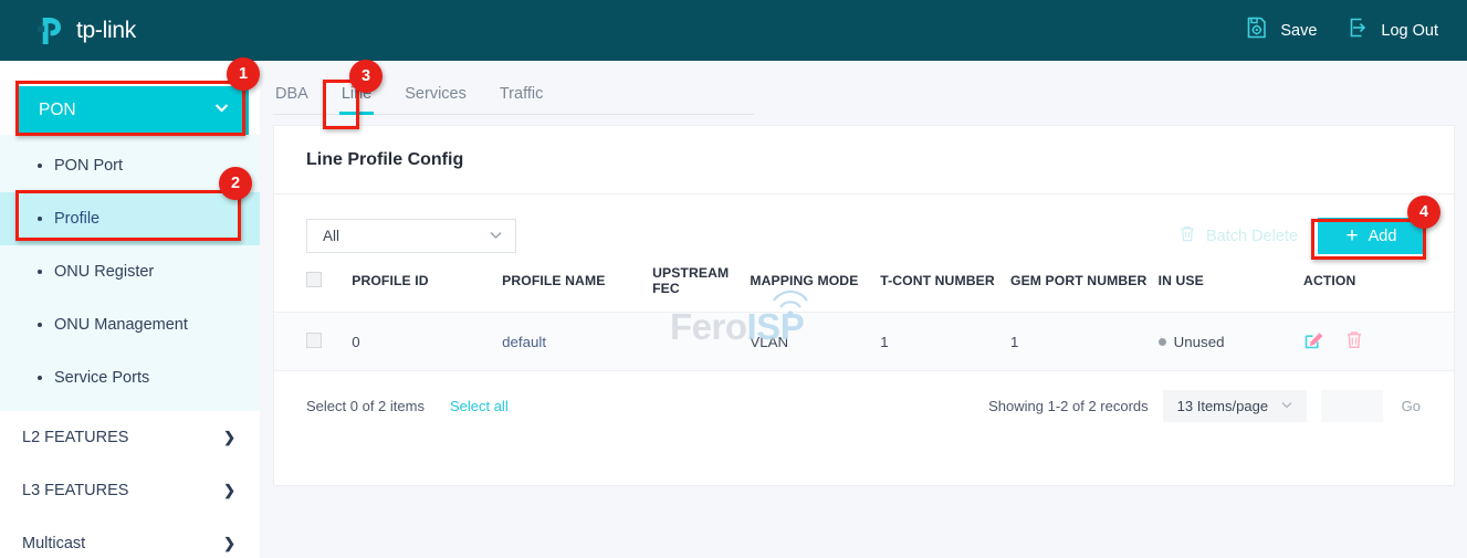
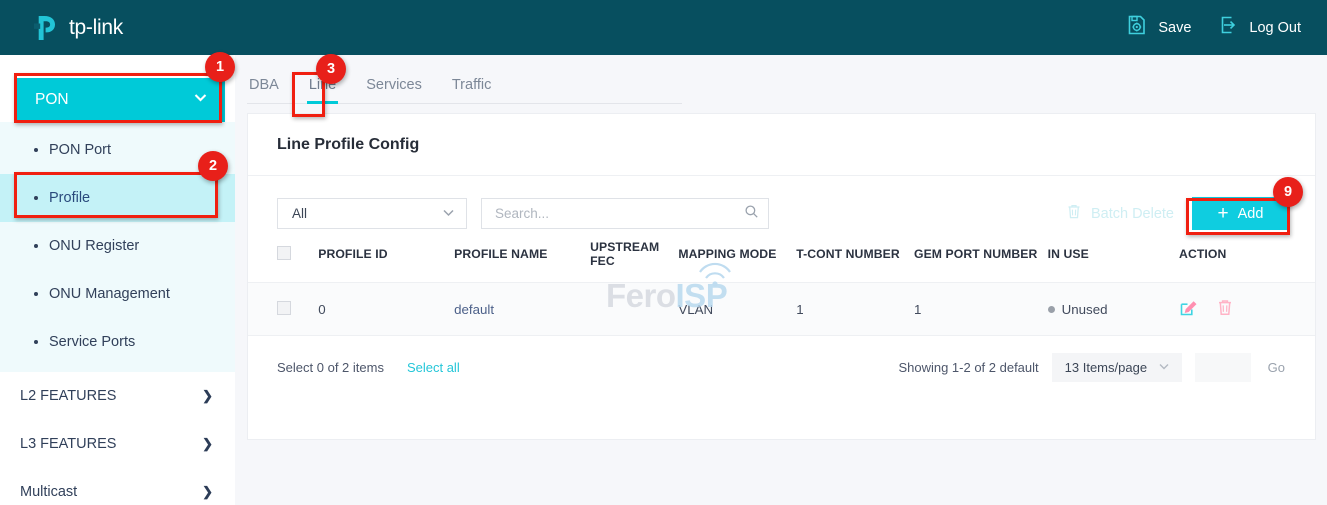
  tp-link
  Save
  Log Out
  PON
  PON Port
  Profile
  ONU Register
  ONU Management
  Service Ports
  L2 FEATURES
  ❯
  L3 FEATURES
  ❯
  Multicast
  ❯
  DBA
  Line
  Services
  Traffic
  Line Profile Config
  All
+ Search...
  Batch Delete
  +
  Add
  	PROFILE ID	PROFILE NAME	UPSTREAM FEC	MAPPING MODE	T-CONT NUMBER	GEM PORT NUMBER	IN USE	ACTION
  	0	default		VLAN	1	1	Unused
  Select 0 of 2 items
  Select all
- Showing 1-2 of 2 records
+ Showing 1-2 of 2 default
  13 Items/page
  Go
  Fero
  ISP
  1
  2
  3
- 4
+ 9
